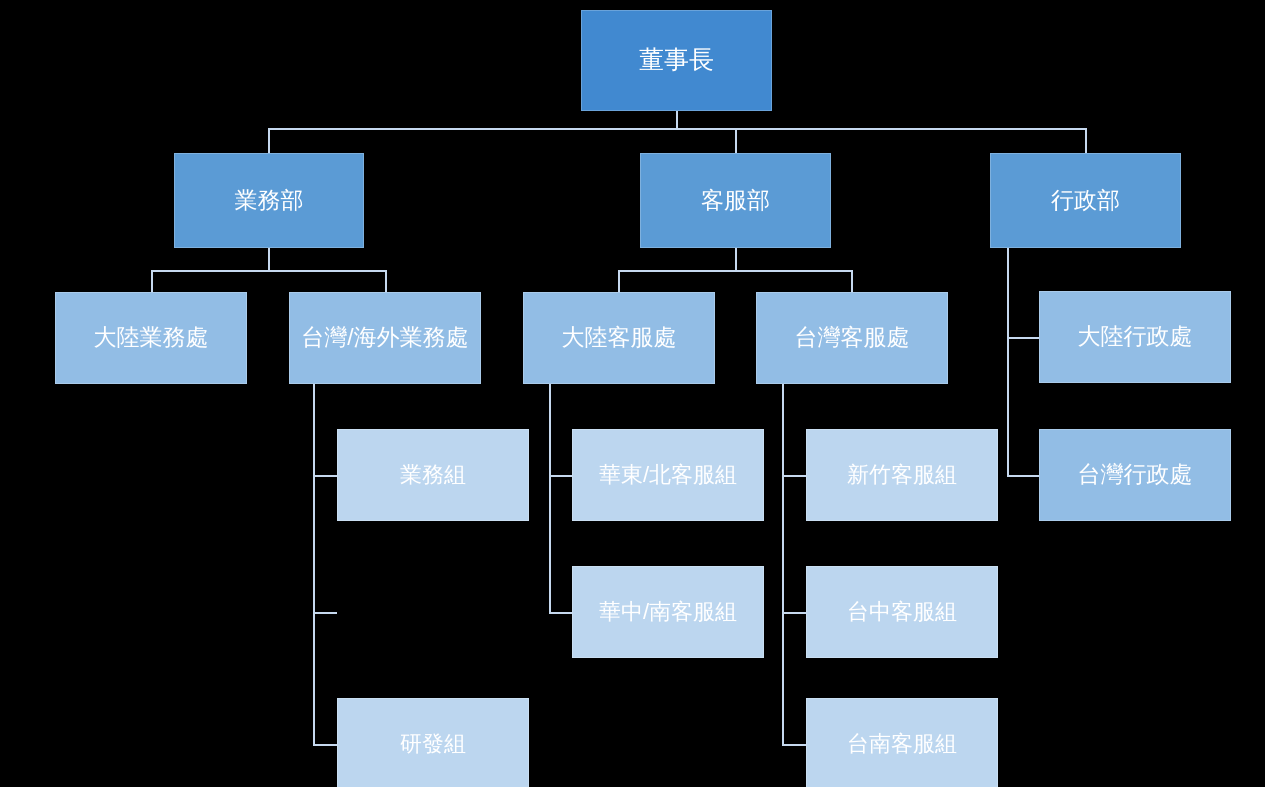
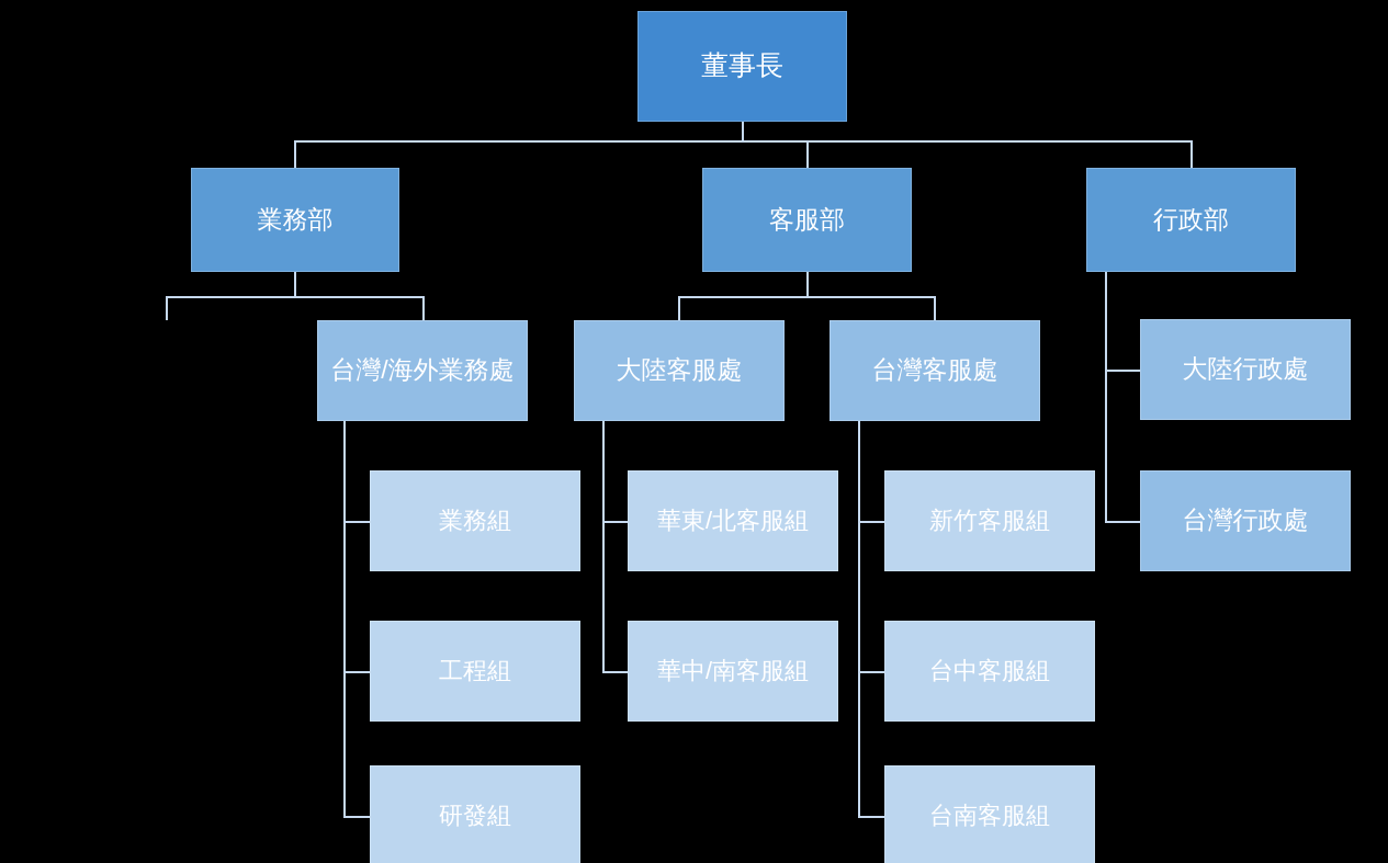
  董事長
  業務部
  客服部
  行政部
- 大陸業務處
  台灣/海外業務處
  大陸客服處
  台灣客服處
  大陸行政處
  台灣行政處
  業務組
+ 工程組
  研發組
  華東/北客服組
  華中/南客服組
  新竹客服組
  台中客服組
  台南客服組
